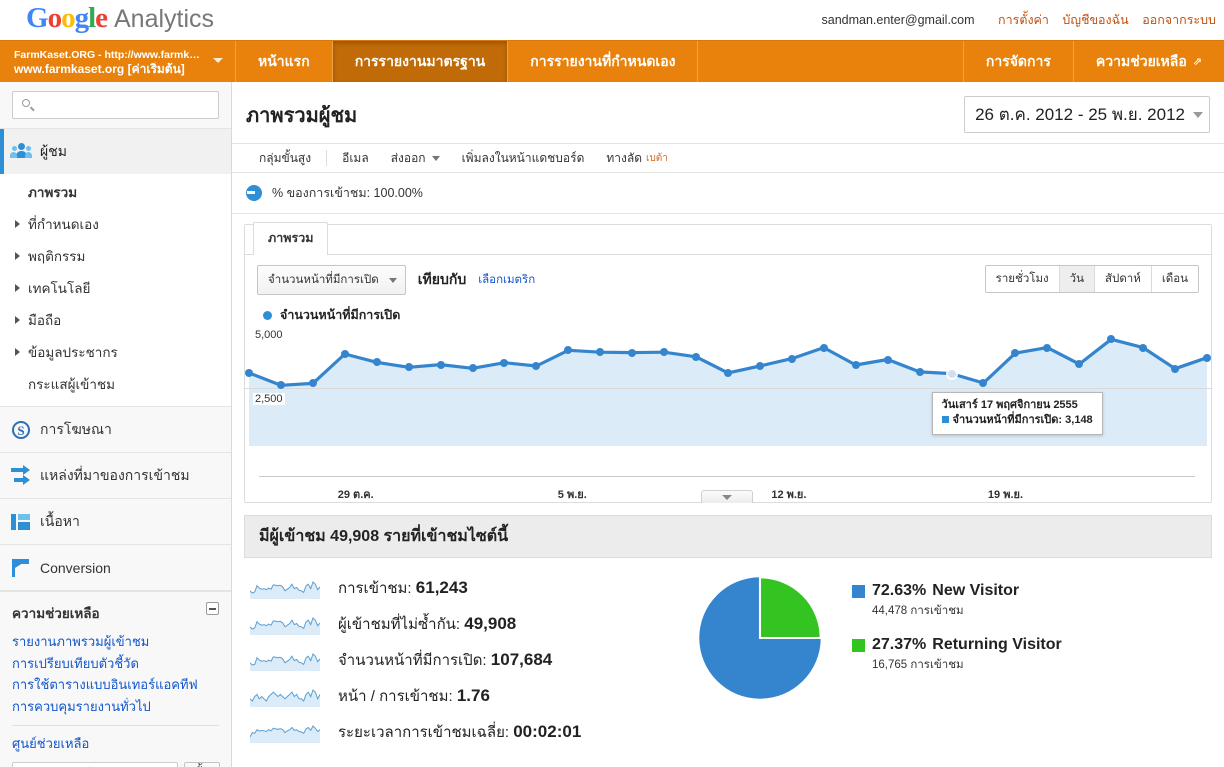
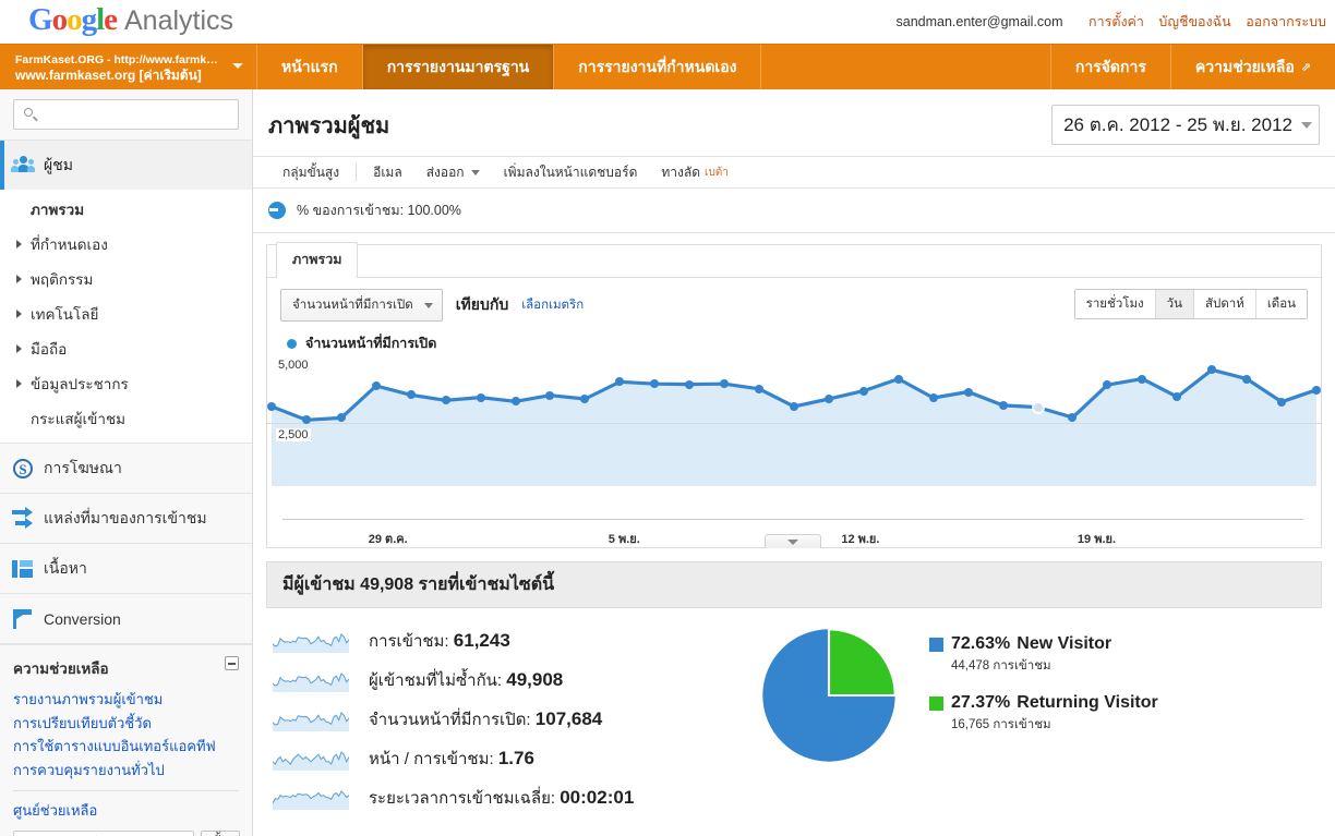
  Google Analytics
  sandman.enter@gmail.com การตั้งค่า บัญชีของฉัน ออกจากระบบ
  FarmKaset.ORG - http://www.farmka…
  www.farmkaset.org [ค่าเริ่มต้น]
  หน้าแรก
  การรายงานมาตรฐาน
  การรายงานที่กำหนดเอง
  การจัดการ
  ความช่วยเหลือ
  ⇗
  ผู้ชม
  ภาพรวม
  ที่กำหนดเอง
  พฤติกรรม
  เทคโนโลยี
  มือถือ
  ข้อมูลประชากร
  กระแสผู้เข้าชม
  S
  การโฆษณา
  แหล่งที่มาของการเข้าชม
  เนื้อหา
  Conversion
  ความช่วยเหลือ
  รายงานภาพรวมผู้เข้าชม
  การเปรียบเทียบตัวชี้วัด
  การใช้ตารางแบบอินเทอร์แอคทีฟ
  การควบคุมรายงานทั่วไป
  ศูนย์ช่วยเหลือ
  ภาพรวมผู้ชม
  26 ต.ค. 2012 - 25 พ.ย. 2012
  กลุ่มขั้นสูง
  อีเมล
  ส่งออก
  เพิ่มลงในหน้าแดชบอร์ด
  ทางลัด
  เบต้า
  % ของการเข้าชม: 100.00%
  ภาพรวม
  จำนวนหน้าที่มีการเปิด
  เทียบกับ
  เลือกเมตริก
  รายชั่วโมง
  วัน
  สัปดาห์
  เดือน
  จำนวนหน้าที่มีการเปิด
  5,000
  2,500
- วันเสาร์ 17 พฤศจิกายน 2555
- จำนวนหน้าที่มีการเปิด: 3,148
  29 ต.ค.
  5 พ.ย.
  12 พ.ย.
  19 พ.ย.
  มีผู้เข้าชม 49,908 รายที่เข้าชมไซต์นี้
  การเข้าชม: 61,243
  ผู้เข้าชมที่ไม่ซ้ำกัน: 49,908
  จำนวนหน้าที่มีการเปิด: 107,684
  หน้า / การเข้าชม: 1.76
  ระยะเวลาการเข้าชมเฉลี่ย: 00:02:01
  72.63%
  New Visitor
  44,478 การเข้าชม
  27.37%
  Returning Visitor
  16,765 การเข้าชม
